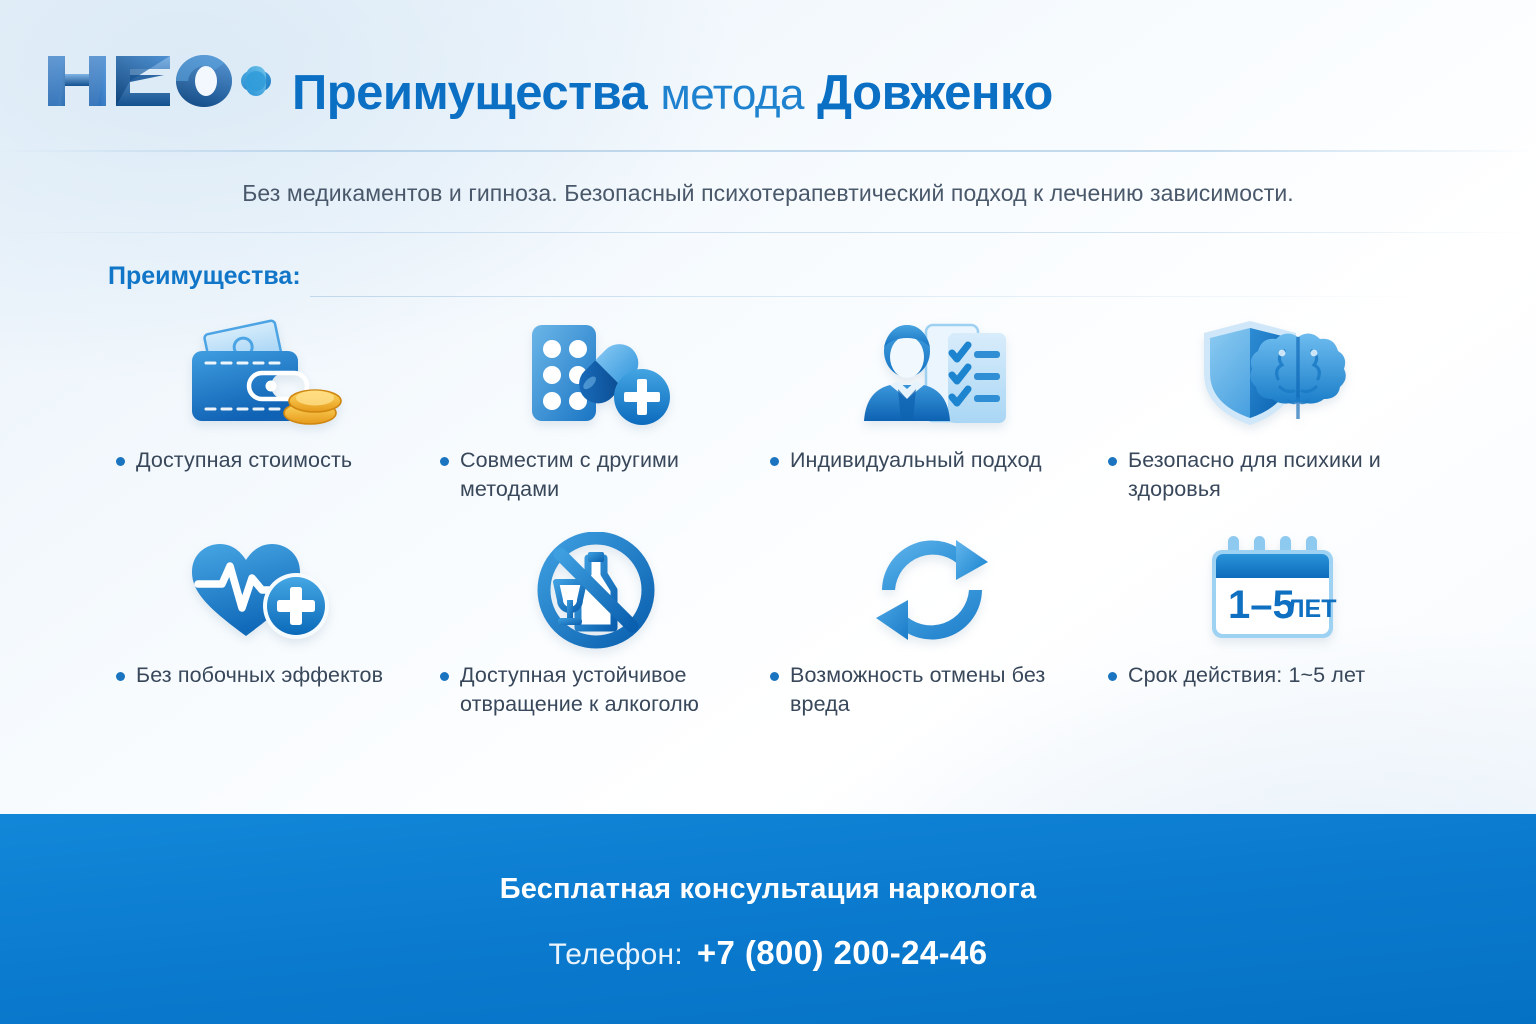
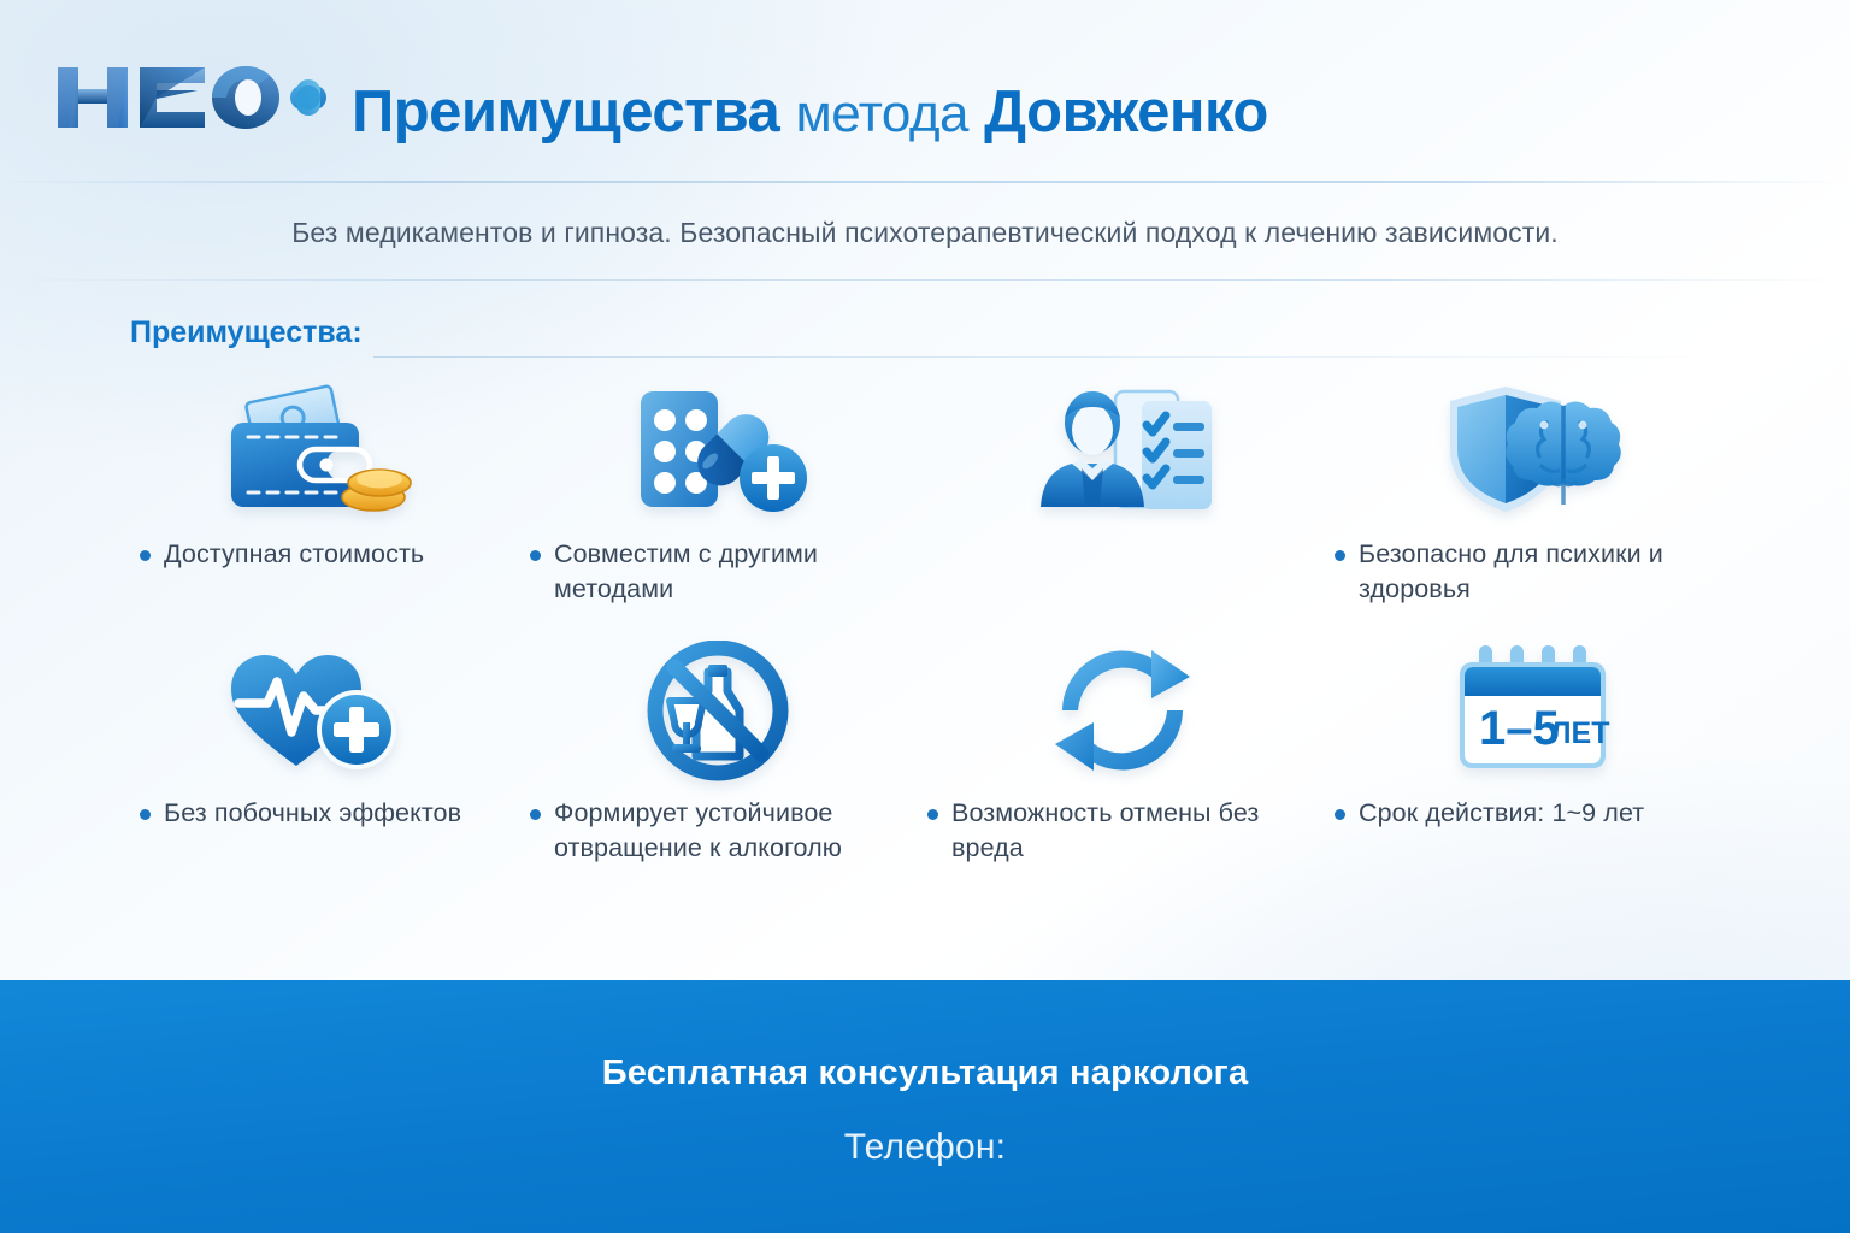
  Преимущества метода Довженко
  Без медикаментов и гипноза. Безопасный психотерапевтический подход к лечению зависимости.
  Преимущества:
  Доступная стоимость
  Совместим с другими методами
- Индивидуальный подход
  Безопасно для психики и здоровья
  Без побочных эффектов
- Доступная устойчивое отвращение к алкоголю
+ Формирует устойчивое отвращение к алкоголю
  Возможность отмены без вреда
  1–5
  ЛЕТ
- Срок действия: 1~5 лет
+ Срок действия: 1~9 лет
  Бесплатная консультация нарколога
  Телефон:
- +7 (800) 200-24-46
